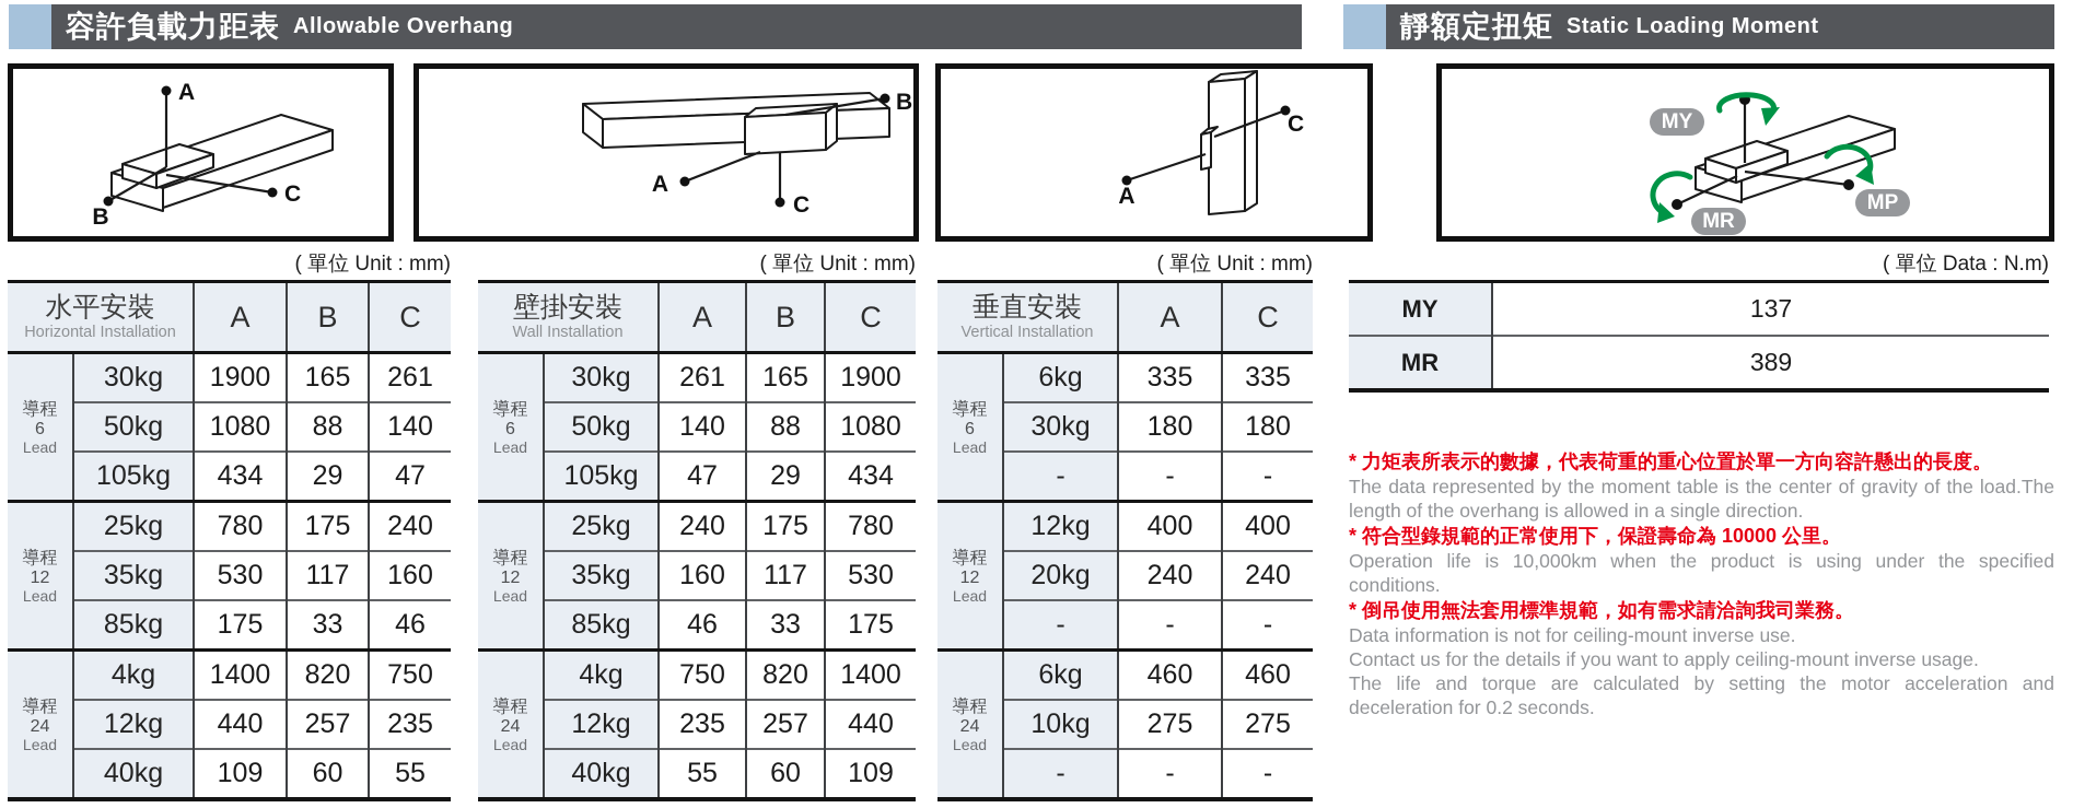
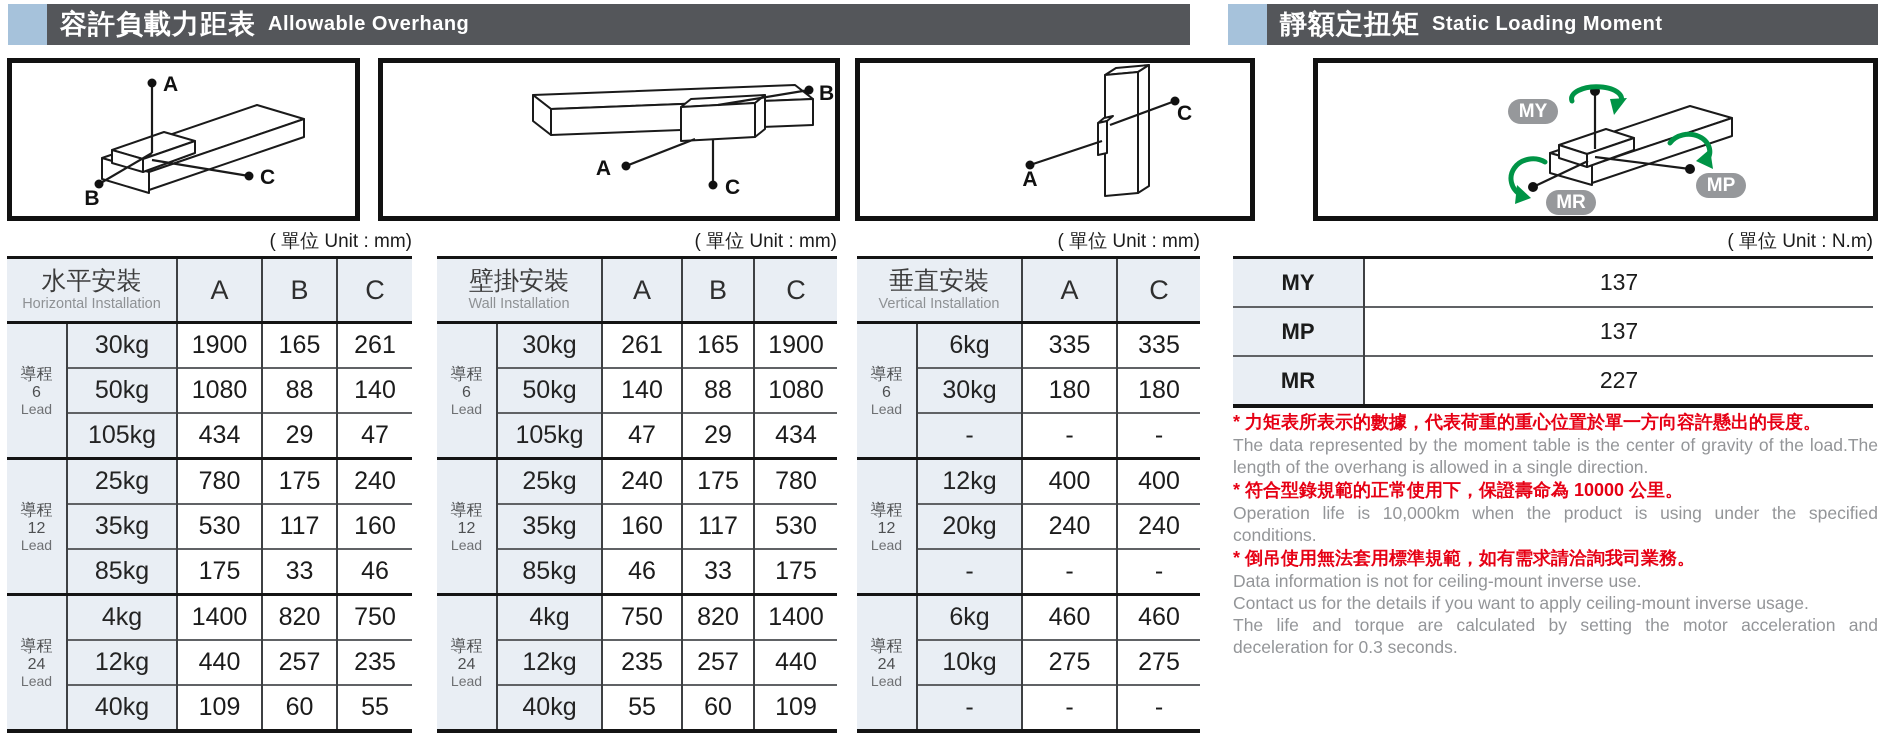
  容許負載力距表
  Allowable Overhang
  靜額定扭矩
  Static Loading Moment
  A
  B
  C
  A
  B
  C
  A
  C
  MY
  MP
  MR
  ( 單位 Unit : mm)
  ( 單位 Unit : mm)
  ( 單位 Unit : mm)
- ( 單位 Data : N.m)
+ ( 單位 Unit : N.m)
  水平安裝Horizontal Installation	A	B	C
  導程6Lead	30kg	1900	165	261
  50kg	1080	88	140
  105kg	434	29	47
  導程12Lead	25kg	780	175	240
  35kg	530	117	160
  85kg	175	33	46
  導程24Lead	4kg	1400	820	750
  12kg	440	257	235
  40kg	109	60	55
  壁掛安裝Wall Installation	A	B	C
  導程6Lead	30kg	261	165	1900
  50kg	140	88	1080
  105kg	47	29	434
  導程12Lead	25kg	240	175	780
  35kg	160	117	530
  85kg	46	33	175
  導程24Lead	4kg	750	820	1400
  12kg	235	257	440
  40kg	55	60	109
  垂直安裝Vertical Installation	A	C
  導程6Lead	6kg	335	335
  30kg	180	180
  -	-	-
  導程12Lead	12kg	400	400
  20kg	240	240
  -	-	-
  導程24Lead	6kg	460	460
  10kg	275	275
  -	-	-
  MY	137
+ MP	137
- MR	389
+ MR	227
  * 力矩表所表示的數據，代表荷重的重心位置於單一方向容許懸出的長度。
  The data represented by the moment table is the center of gravity of the load.The length of the overhang is allowed in a single direction.
  * 符合型錄規範的正常使用下，保證壽命為 10000 公里。
  Operation life is 10,000km when the product is using under the specified conditions.
  * 倒吊使用無法套用標準規範，如有需求請洽詢我司業務。
  Data information is not for ceiling-mount inverse use.
  Contact us for the details if you want to apply ceiling-mount inverse usage.
- The life and torque are calculated by setting the motor acceleration and deceleration for 0.2 seconds.
+ The life and torque are calculated by setting the motor acceleration and deceleration for 0.3 seconds.
